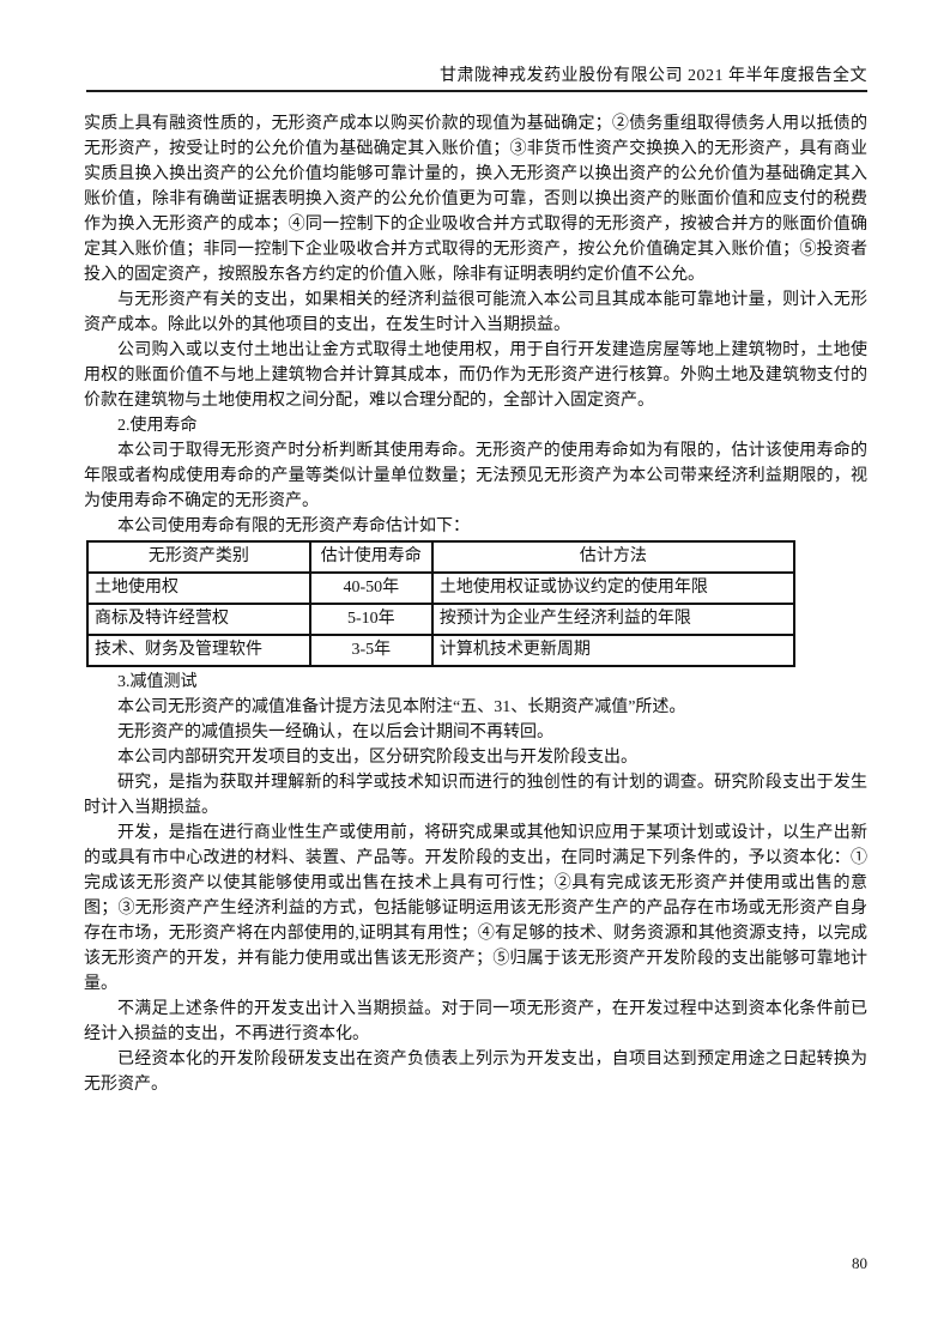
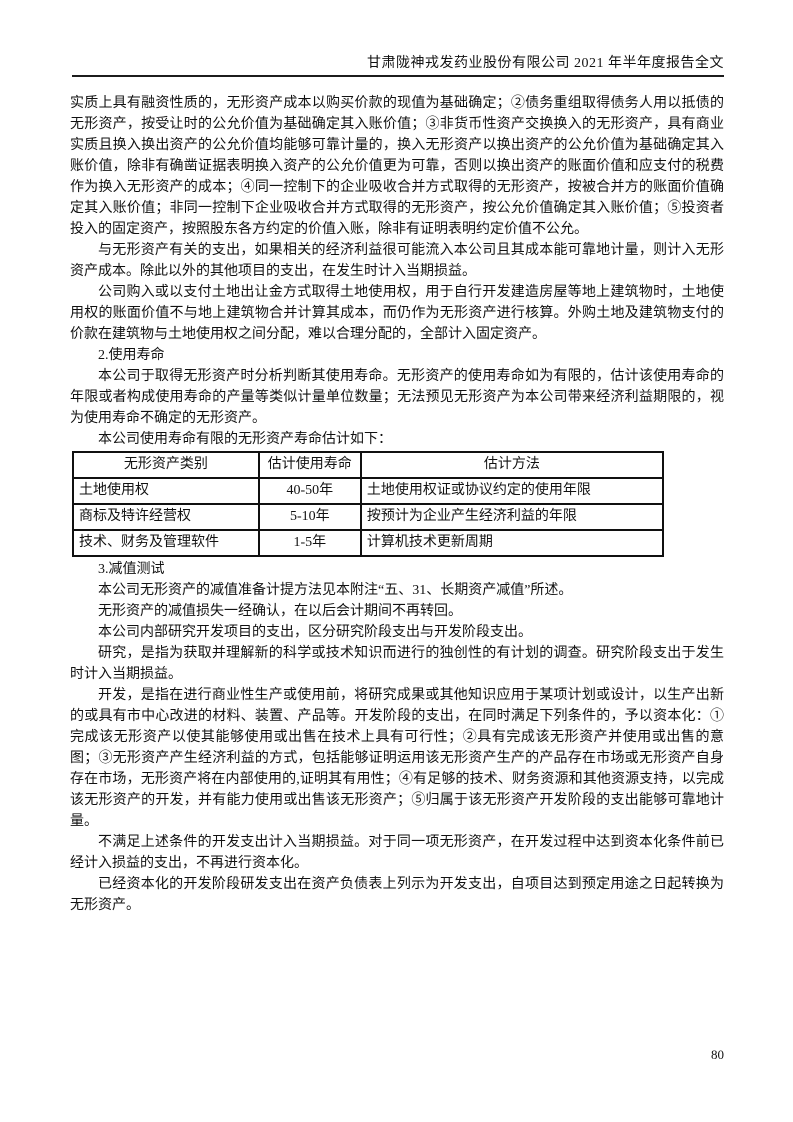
  甘肃陇神戎发药业股份有限公司 2021 年半年度报告全文
  实质上具有融资性质的，无形资产成本以购买价款的现值为基础确定；②债务重组取得债务人用以抵债的无形资产，按受让时的公允价值为基础确定其入账价值；③非货币性资产交换换入的无形资产，具有商业实质且换入换出资产的公允价值均能够可靠计量的，换入无形资产以换出资产的公允价值为基础确定其入账价值，除非有确凿证据表明换入资产的公允价值更为可靠，否则以换出资产的账面价值和应支付的税费作为换入无形资产的成本；④同一控制下的企业吸收合并方式取得的无形资产，按被合并方的账面价值确定其入账价值；非同一控制下企业吸收合并方式取得的无形资产，按公允价值确定其入账价值；⑤投资者投入的固定资产，按照股东各方约定的价值入账，除非有证明表明约定价值不公允。
  与无形资产有关的支出，如果相关的经济利益很可能流入本公司且其成本能可靠地计量，则计入无形资产成本。除此以外的其他项目的支出，在发生时计入当期损益。
  公司购入或以支付土地出让金方式取得土地使用权，用于自行开发建造房屋等地上建筑物时，土地使用权的账面价值不与地上建筑物合并计算其成本，而仍作为无形资产进行核算。外购土地及建筑物支付的价款在建筑物与土地使用权之间分配，难以合理分配的，全部计入固定资产。
  2.使用寿命
  本公司于取得无形资产时分析判断其使用寿命。无形资产的使用寿命如为有限的，估计该使用寿命的年限或者构成使用寿命的产量等类似计量单位数量；无法预见无形资产为本公司带来经济利益期限的，视为使用寿命不确定的无形资产。
  本公司使用寿命有限的无形资产寿命估计如下：
  无形资产类别	估计使用寿命	估计方法
  土地使用权	40-50年	土地使用权证或协议约定的使用年限
  商标及特许经营权	5-10年	按预计为企业产生经济利益的年限
- 技术、财务及管理软件	3-5年	计算机技术更新周期
+ 技术、财务及管理软件	1-5年	计算机技术更新周期
  3.减值测试
  本公司无形资产的减值准备计提方法见本附注“五、31、长期资产减值”所述。
  无形资产的减值损失一经确认，在以后会计期间不再转回。
  本公司内部研究开发项目的支出，区分研究阶段支出与开发阶段支出。
  研究，是指为获取并理解新的科学或技术知识而进行的独创性的有计划的调查。研究阶段支出于发生时计入当期损益。
  开发，是指在进行商业性生产或使用前，将研究成果或其他知识应用于某项计划或设计，以生产出新的或具有市中心改进的材料、装置、产品等。开发阶段的支出，在同时满足下列条件的，予以资本化：①完成该无形资产以使其能够使用或出售在技术上具有可行性；②具有完成该无形资产并使用或出售的意图；③无形资产产生经济利益的方式，包括能够证明运用该无形资产生产的产品存在市场或无形资产自身存在市场，无形资产将在内部使用的,证明其有用性；④有足够的技术、财务资源和其他资源支持，以完成该无形资产的开发，并有能力使用或出售该无形资产；⑤归属于该无形资产开发阶段的支出能够可靠地计量。
  不满足上述条件的开发支出计入当期损益。对于同一项无形资产，在开发过程中达到资本化条件前已经计入损益的支出，不再进行资本化。
  已经资本化的开发阶段研发支出在资产负债表上列示为开发支出，自项目达到预定用途之日起转换为无形资产。
  80
